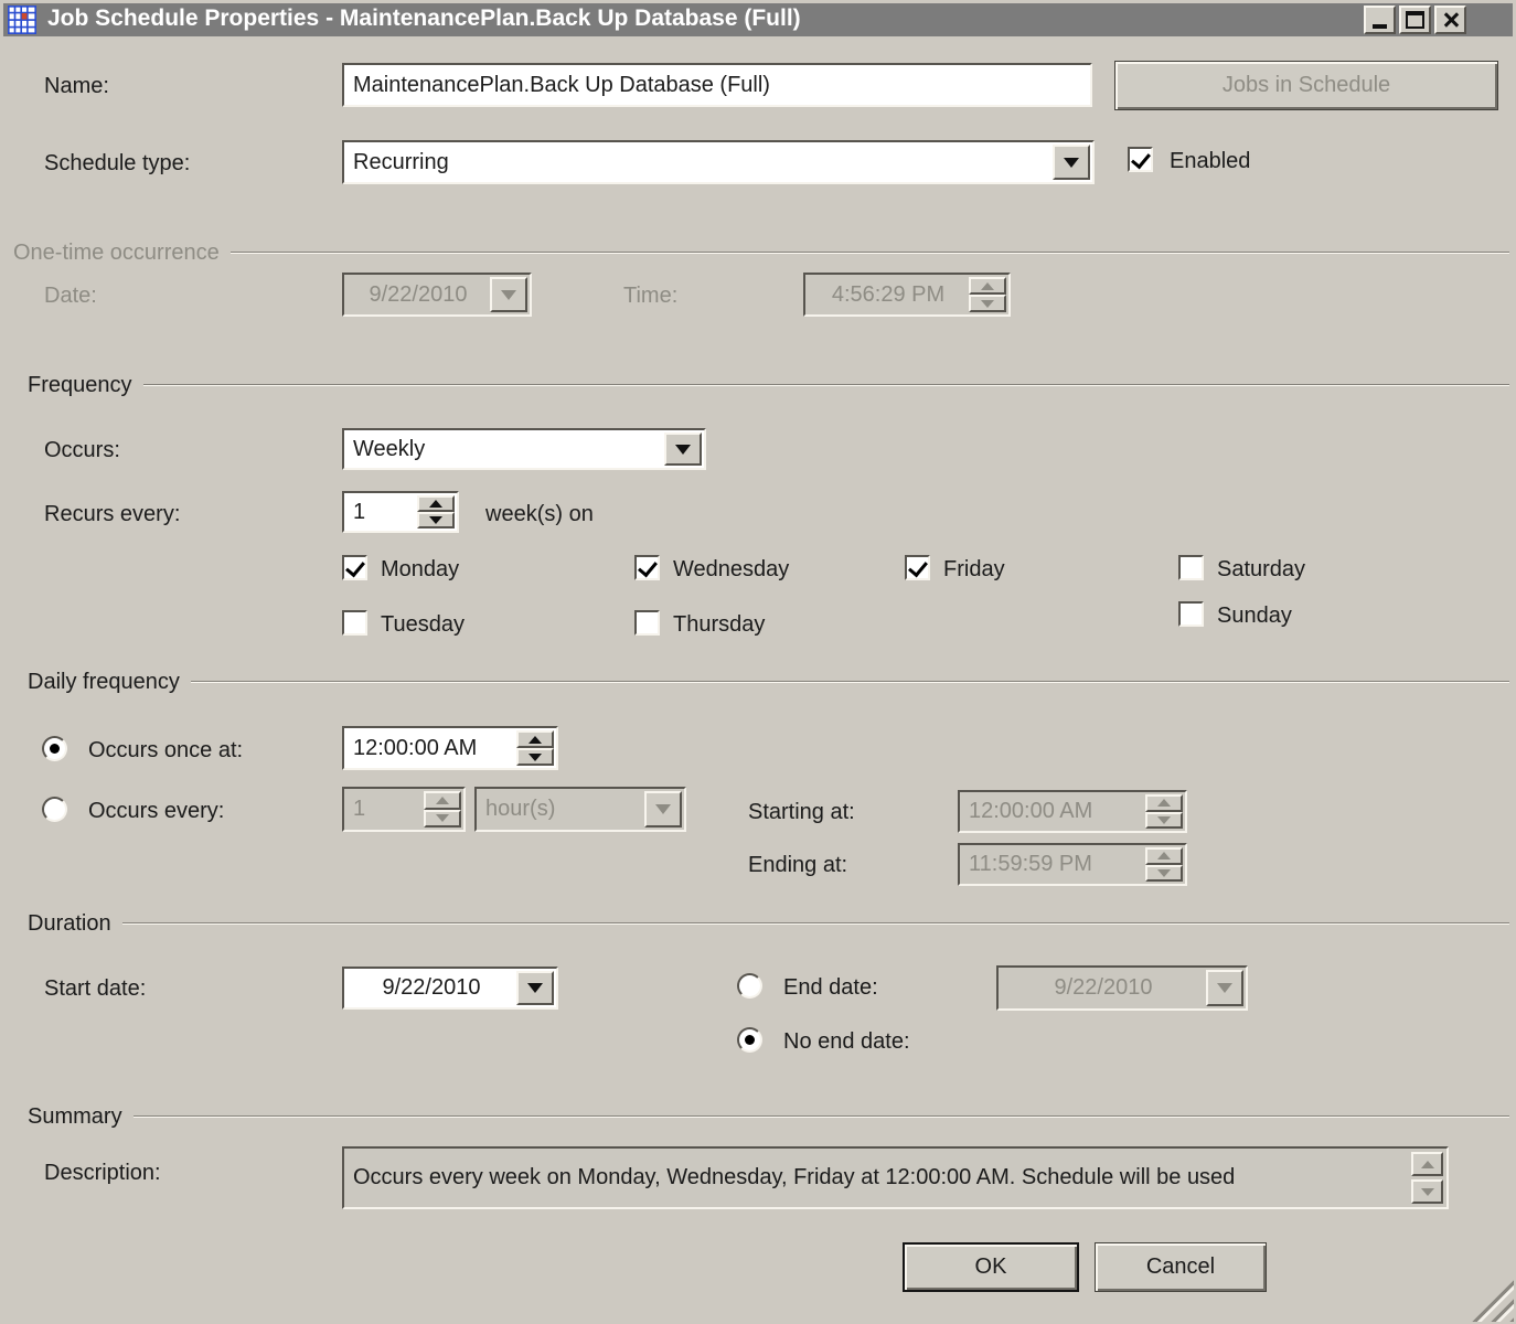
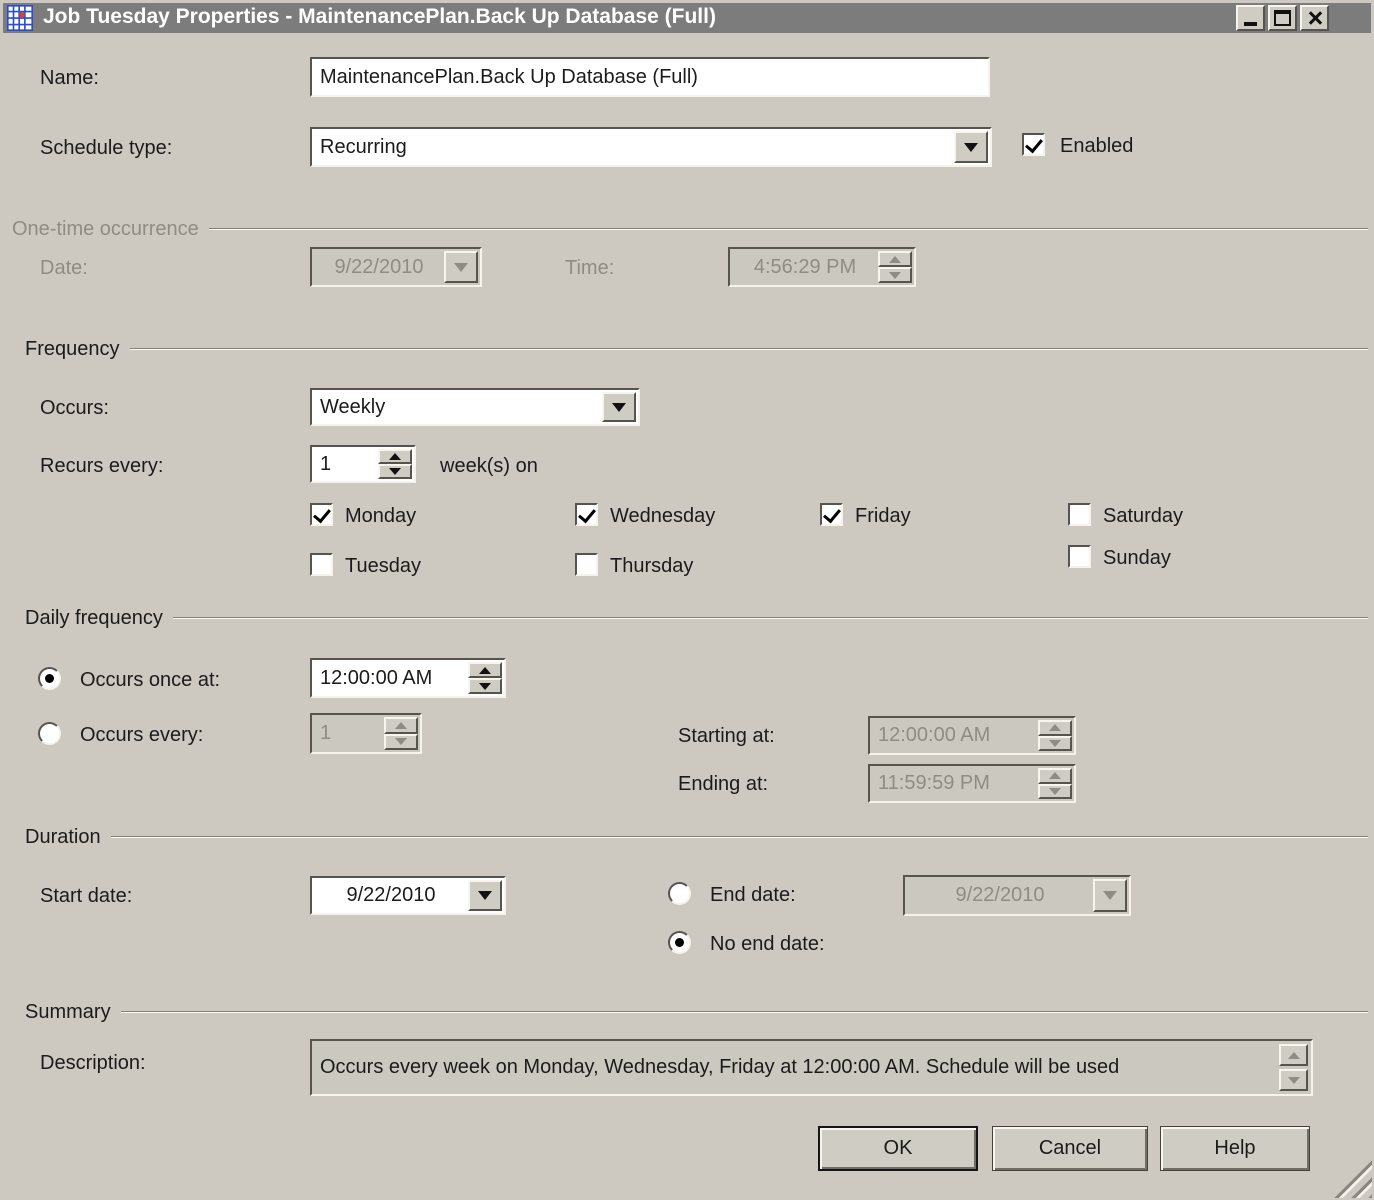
- Job Schedule Properties - MaintenancePlan.Back Up Database (Full)
+ Job Tuesday Properties - MaintenancePlan.Back Up Database (Full)
  Name:
  MaintenancePlan.Back Up Database (Full)
- Jobs in Schedule
  Schedule type:
  Recurring
  Enabled
  One-time occurrence
  Date:
  9/22/2010
  Time:
  4:56:29 PM
  Frequency
  Occurs:
  Weekly
  Recurs every:
  1
  week(s) on
  Monday
  Wednesday
  Friday
  Saturday
  Tuesday
  Thursday
  Sunday
  Daily frequency
  Occurs once at:
  12:00:00 AM
  Occurs every:
  1
- hour(s)
  Starting at:
  12:00:00 AM
  Ending at:
  11:59:59 PM
  Duration
  Start date:
  9/22/2010
  End date:
  9/22/2010
  No end date:
  Summary
  Description:
  Occurs every week on Monday, Wednesday, Friday at 12:00:00 AM. Schedule will be used
  OK
  Cancel
+ Help
